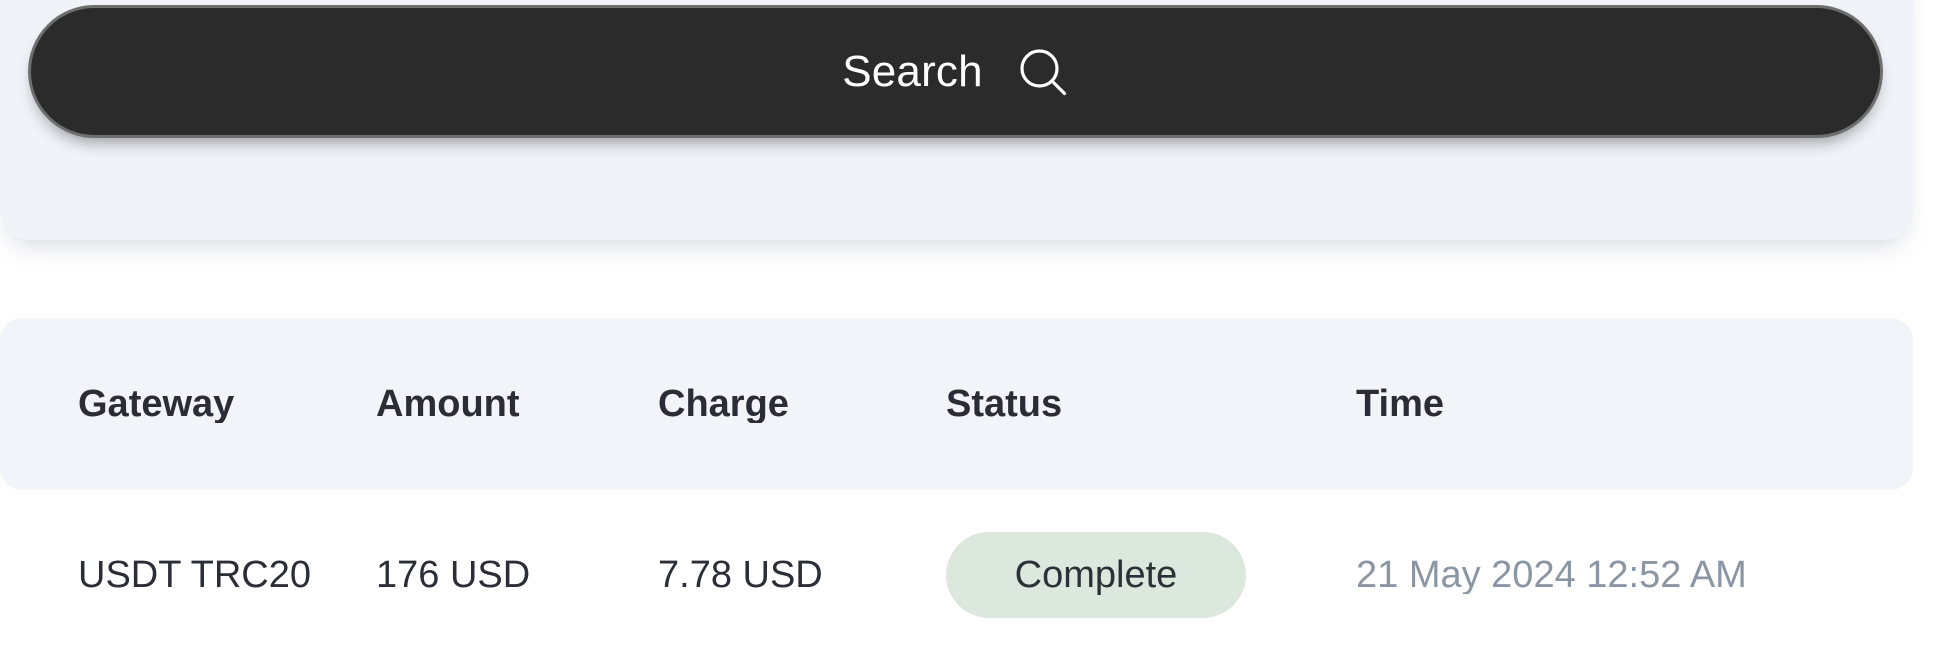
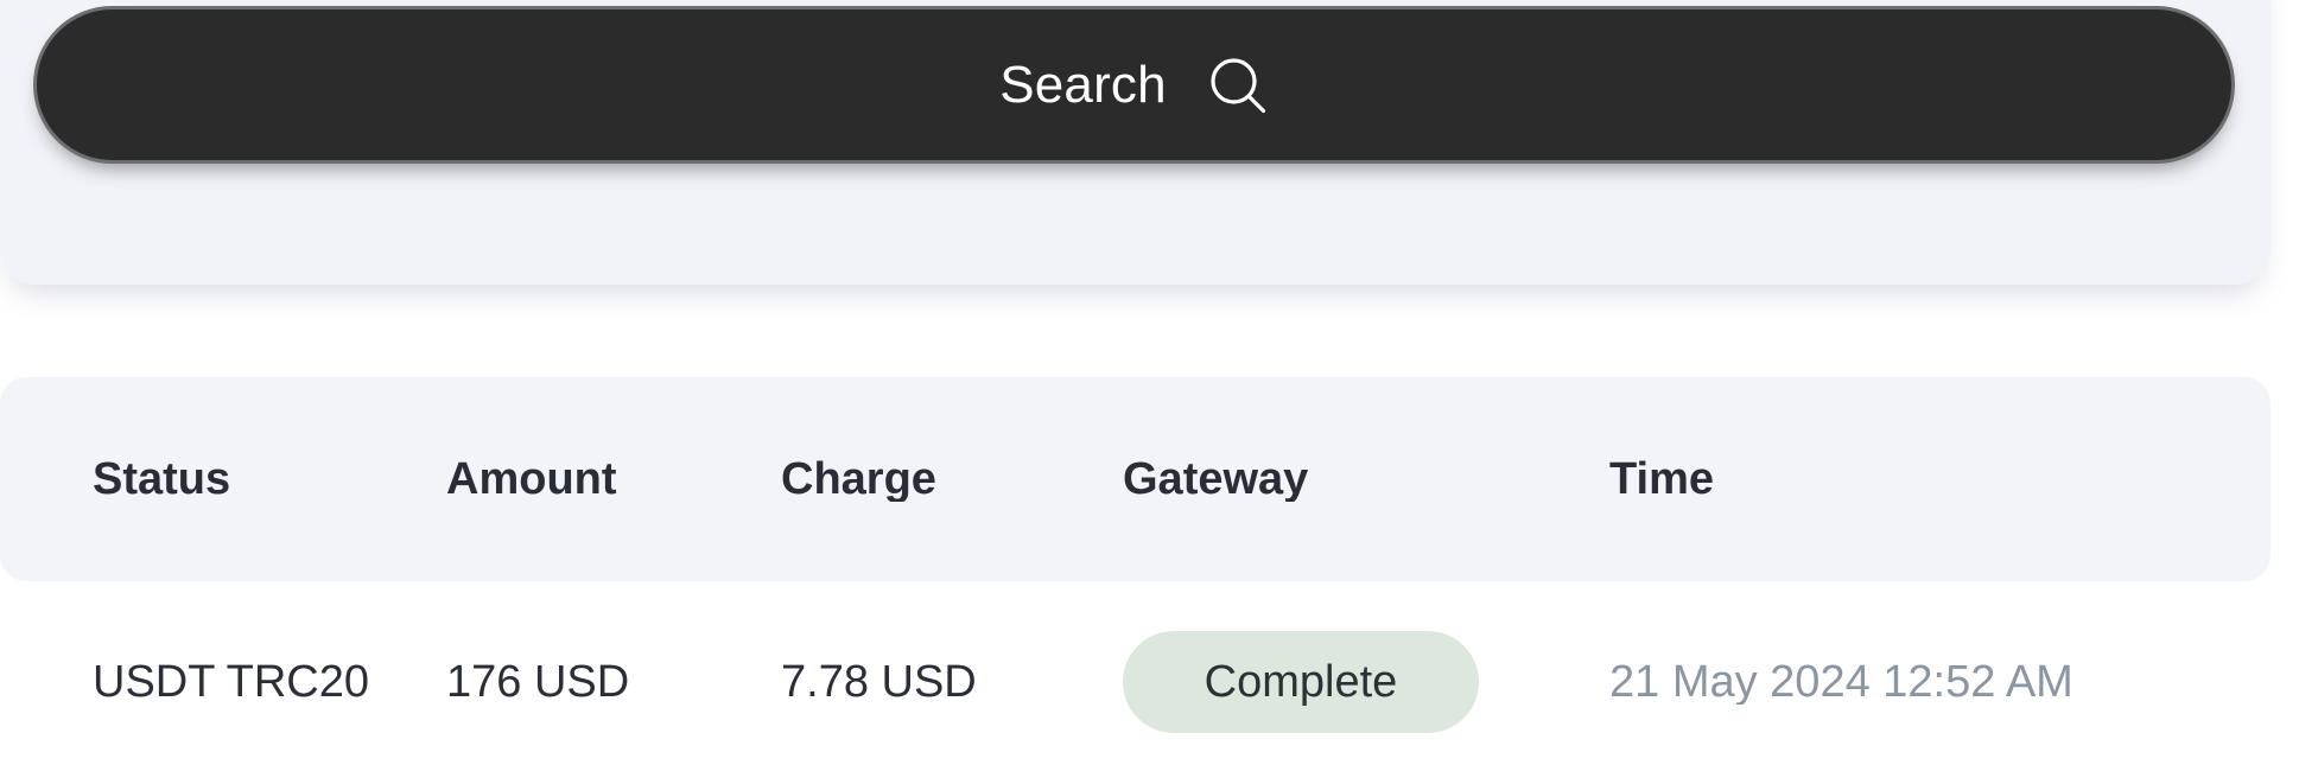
  Search
- Gateway
+ Status
  Amount
  Charge
- Status
+ Gateway
  Time
  USDT TRC20
  176 USD
  7.78 USD
  Complete
  21 May 2024 12:52 AM
